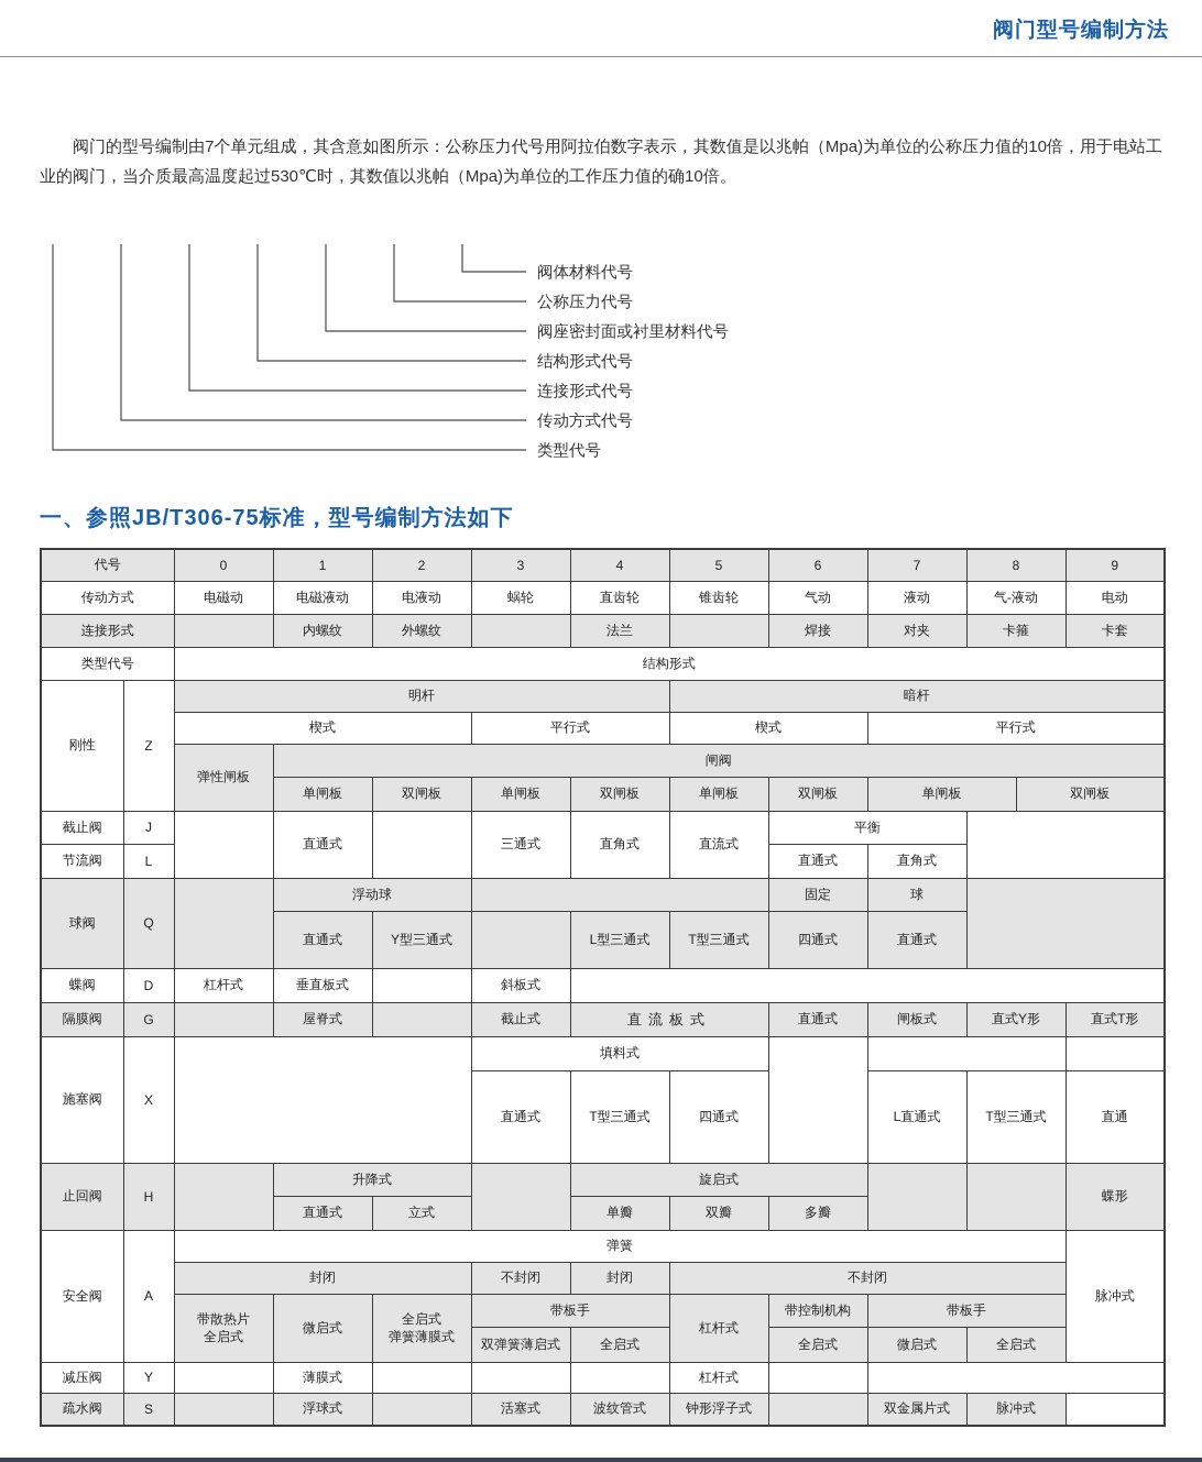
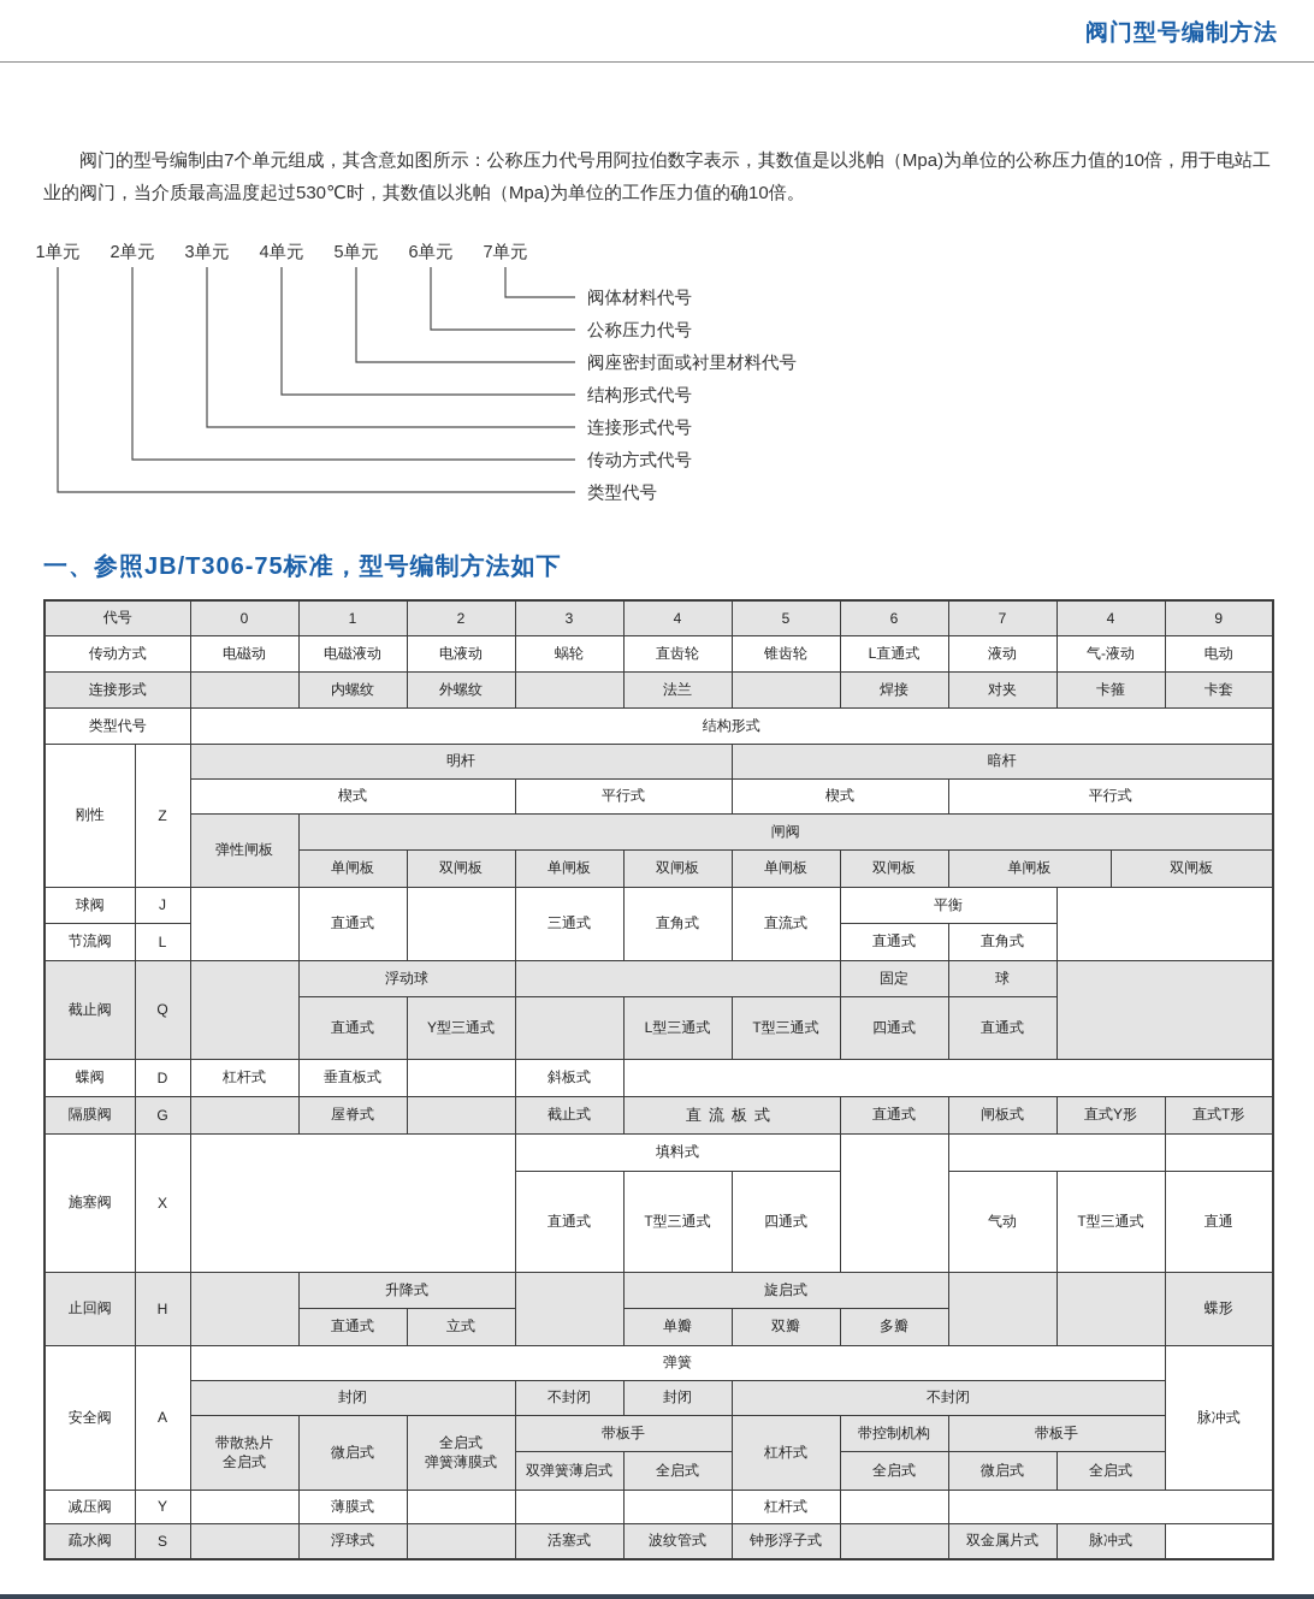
  阀门型号编制方法
  阀门的型号编制由7个单元组成，其含意如图所示：公称压力代号用阿拉伯数字表示，其数值是以兆帕（Mpa)为单位的公称压力值的10倍，用于电站工业的阀门，当介质最高温度起过530℃时，其数值以兆帕（Mpa)为单位的工作压力值的确10倍。
+ 1单元
+ 2单元
+ 3单元
+ 4单元
+ 5单元
+ 6单元
+ 7单元
  阀体材料代号
  公称压力代号
  阀座密封面或衬里材料代号
  结构形式代号
  连接形式代号
  传动方式代号
  类型代号
  一、参照JB/T306-75标准，型号编制方法如下
- 代号	0	1	2	3	4	5	6	7	8	9
+ 代号	0	1	2	3	4	5	6	7	4	9
- 传动方式	电磁动	电磁液动	电液动	蜗轮	直齿轮	锥齿轮	气动	液动	气-液动	电动
+ 传动方式	电磁动	电磁液动	电液动	蜗轮	直齿轮	锥齿轮	L直通式	液动	气-液动	电动
  连接形式		内螺纹	外螺纹		法兰		焊接	对夹	卡箍	卡套
  类型代号	结构形式
  刚性	Z	明杆	暗杆
  楔式	平行式	楔式	平行式
  弹性闸板	闸阀
  单闸板	双闸板	单闸板	双闸板	单闸板	双闸板	单闸板	双闸板
- 截止阀	J		直通式		三通式	直角式	直流式	平衡
+ 球阀	J		直通式		三通式	直角式	直流式	平衡
  节流阀	L	直通式	直角式
- 球阀	Q		浮动球		固定	球
+ 截止阀	Q		浮动球		固定	球
  直通式	Y型三通式		L型三通式	T型三通式	四通式	直通式
  蝶阀	D	杠杆式	垂直板式		斜板式
  隔膜阀	G		屋脊式		截止式	直流板式	直通式	闸板式	直式Y形	直式T形
  施塞阀	X		填料式
- 直通式	T型三通式	四通式	L直通式	T型三通式	直通
+ 直通式	T型三通式	四通式	气动	T型三通式	直通
  止回阀	H		升降式		旋启式			蝶形
  直通式	立式	单瓣	双瓣	多瓣
  安全阀	A	弹簧	脉冲式
  封闭	不封闭	封闭	不封闭
  带散热片 全启式	微启式	全启式 弹簧薄膜式	带板手	杠杆式	带控制机构	带板手
  双弹簧薄启式	全启式	全启式	微启式	全启式
  减压阀	Y		薄膜式				杠杆式
  疏水阀	S		浮球式		活塞式	波纹管式	钟形浮子式		双金属片式	脉冲式
